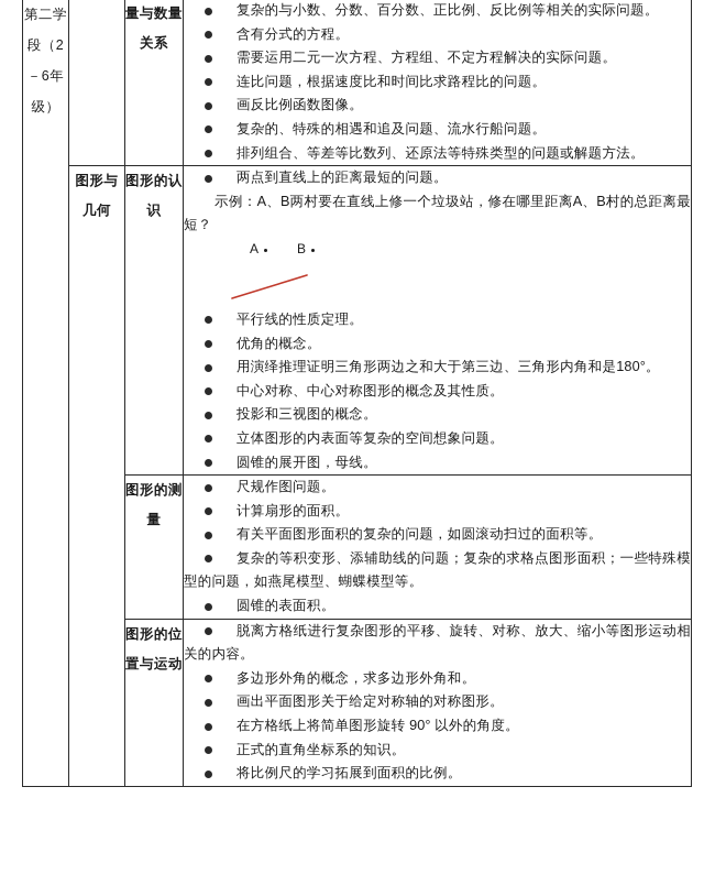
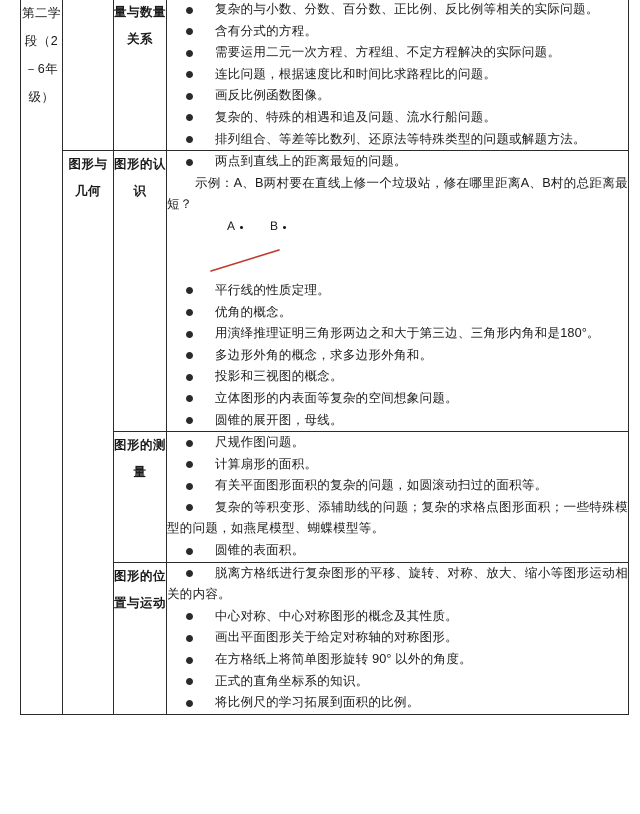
  第二学段（2－6年级）		量与数量关系	复杂的与小数、分数、百分数、正比例、反比例等相关的实际问题。 含有分式的方程。 需要运用二元一次方程、方程组、不定方程解决的实际问题。 连比问题，根据速度比和时间比求路程比的问题。 画反比例函数图像。 复杂的、特殊的相遇和追及问题、流水行船问题。 排列组合、等差等比数列、还原法等特殊类型的问题或解题方法。
- 图形与几何	图形的认识	两点到直线上的距离最短的问题。 示例：A、B两村要在直线上修一个垃圾站，修在哪里距离A、B村的总距离最短？ A B 平行线的性质定理。 优角的概念。 用演绎推理证明三角形两边之和大于第三边、三角形内角和是180°。 中心对称、中心对称图形的概念及其性质。 投影和三视图的概念。 立体图形的内表面等复杂的空间想象问题。 圆锥的展开图，母线。
+ 图形与几何	图形的认识	两点到直线上的距离最短的问题。 示例：A、B两村要在直线上修一个垃圾站，修在哪里距离A、B村的总距离最短？ A B 平行线的性质定理。 优角的概念。 用演绎推理证明三角形两边之和大于第三边、三角形内角和是180°。 多边形外角的概念，求多边形外角和。 投影和三视图的概念。 立体图形的内表面等复杂的空间想象问题。 圆锥的展开图，母线。
  图形的测量	尺规作图问题。 计算扇形的面积。 有关平面图形面积的复杂的问题，如圆滚动扫过的面积等。 复杂的等积变形、添辅助线的问题；复杂的求格点图形面积；一些特殊模型的问题，如燕尾模型、蝴蝶模型等。 圆锥的表面积。
- 图形的位置与运动	脱离方格纸进行复杂图形的平移、旋转、对称、放大、缩小等图形运动相关的内容。 多边形外角的概念，求多边形外角和。 画出平面图形关于给定对称轴的对称图形。 在方格纸上将简单图形旋转 90° 以外的角度。 正式的直角坐标系的知识。 将比例尺的学习拓展到面积的比例。
+ 图形的位置与运动	脱离方格纸进行复杂图形的平移、旋转、对称、放大、缩小等图形运动相关的内容。 中心对称、中心对称图形的概念及其性质。 画出平面图形关于给定对称轴的对称图形。 在方格纸上将简单图形旋转 90° 以外的角度。 正式的直角坐标系的知识。 将比例尺的学习拓展到面积的比例。
